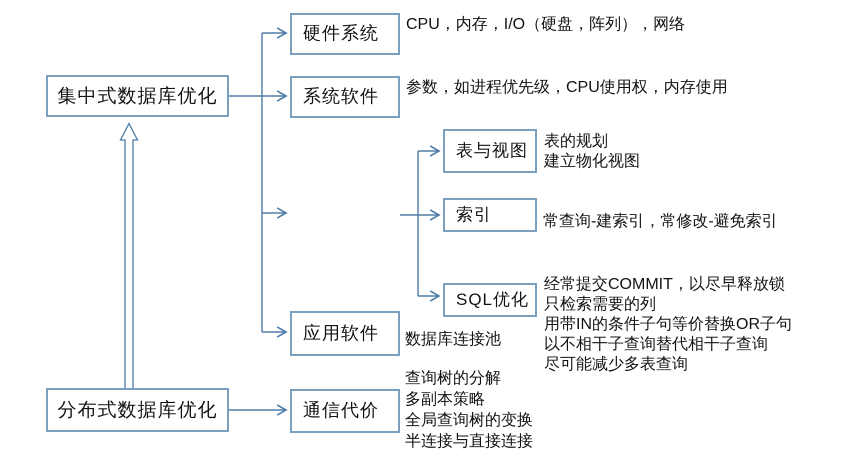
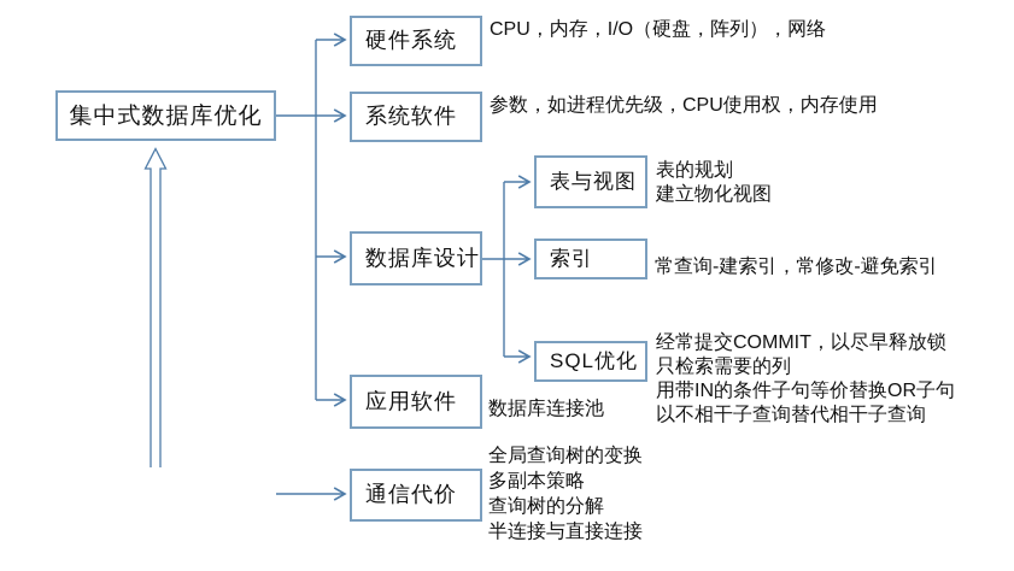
  集中式数据库优化
- 分布式数据库优化
  硬件系统
  系统软件
+ 数据库设计
  应用软件
  通信代价
  表与视图
  索引
  SQL优化
  CPU，内存，I/O（硬盘，阵列），网络
  参数，如进程优先级，CPU使用权，内存使用
  表的规划
  建立物化视图
  常查询-建索引，常修改-避免索引
  经常提交COMMIT，以尽早释放锁
  只检索需要的列
  用带IN的条件子句等价替换OR子句
  以不相干子查询替代相干子查询
- 尽可能减少多表查询
  数据库连接池
- 查询树的分解
+ 全局查询树的变换
  多副本策略
- 全局查询树的变换
+ 查询树的分解
  半连接与直接连接
